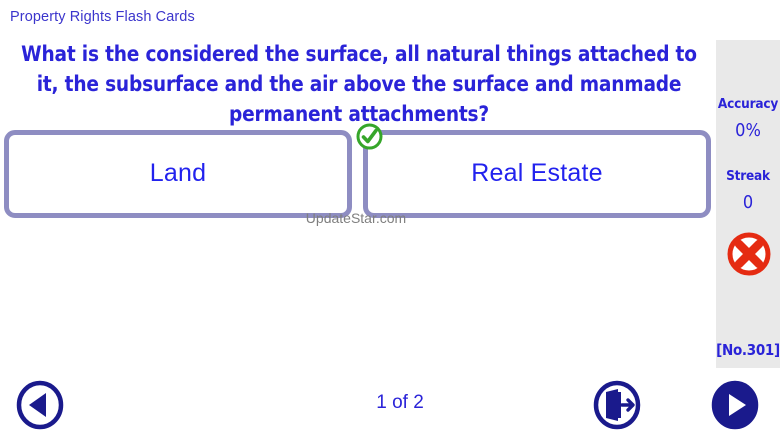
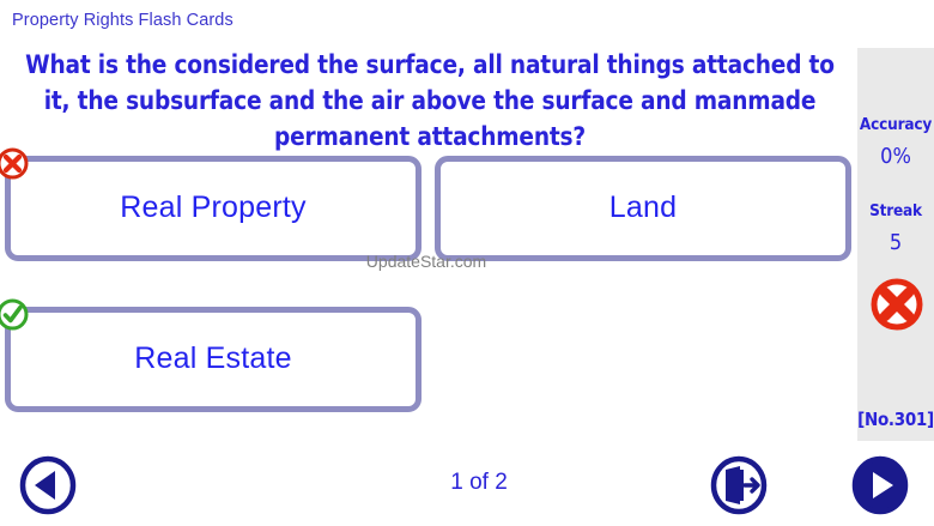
  Property Rights Flash Cards
  What is the considered the surface, all natural things attached to it, the subsurface and the air above the surface and manmade permanent attachments?
+ Real Property
  Land
  Real Estate
  UpdateStar.com
  Accuracy
  0%
  Streak
- 0
+ 5
  [No.301]
  1 of 2
